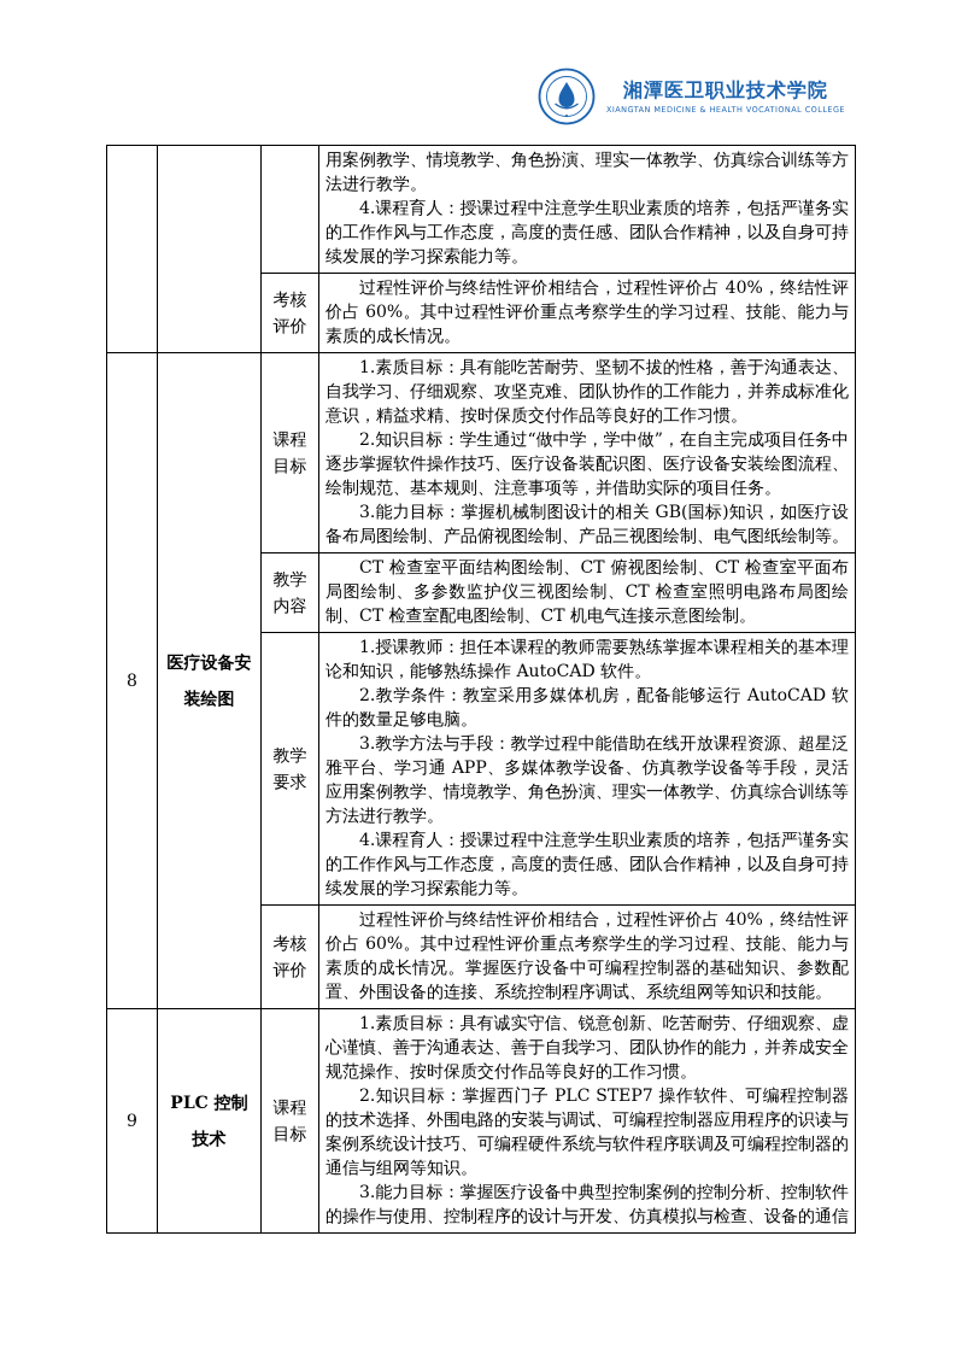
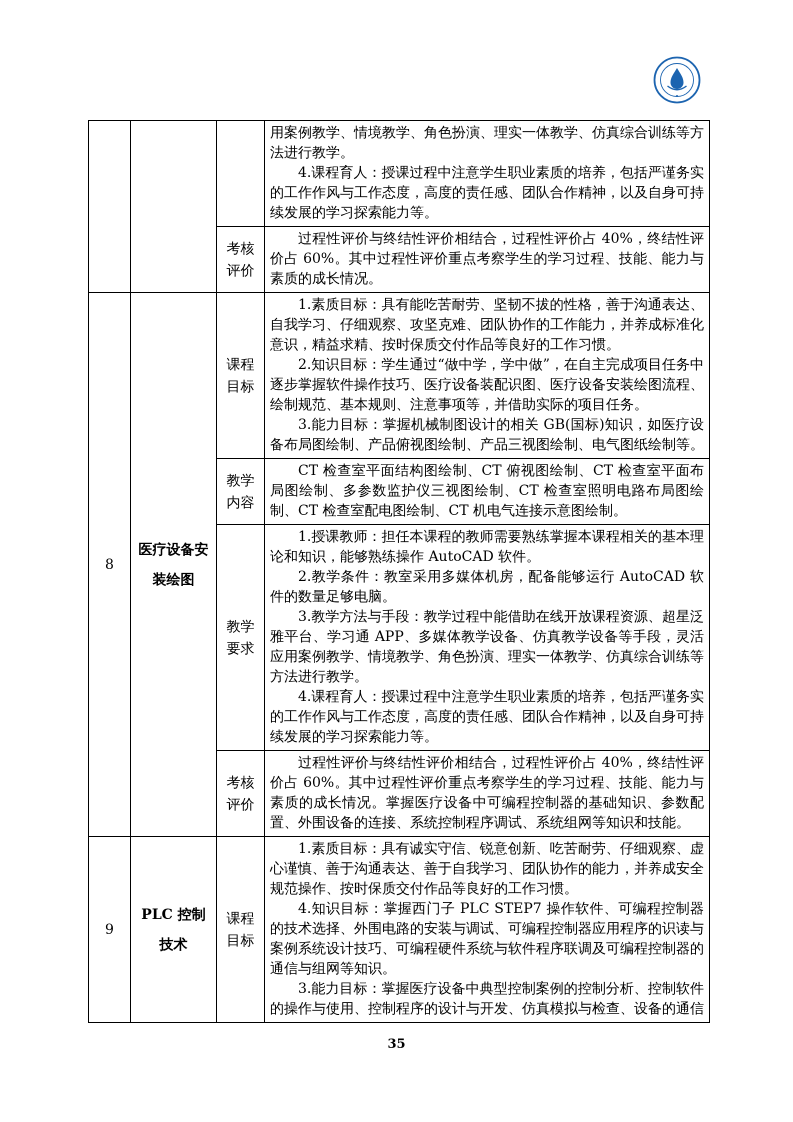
- 湘潭医卫职业技术学院
- XIANGTAN MEDICINE & HEALTH VOCATIONAL COLLEGE
  			用案例教学、情境教学、角色扮演、理实一体教学、仿真综合训练等方法进行教学。4.课程育人：授课过程中注意学生职业素质的培养，包括严谨务实的工作作风与工作态度，高度的责任感、团队合作精神，以及自身可持续发展的学习探索能力等。
  考核评价	过程性评价与终结性评价相结合，过程性评价占 40%，终结性评价占 60%。其中过程性评价重点考察学生的学习过程、技能、能力与素质的成长情况。
  8	医疗设备安装绘图	课程目标	1.素质目标：具有能吃苦耐劳、坚韧不拔的性格，善于沟通表达、自我学习、仔细观察、攻坚克难、团队协作的工作能力，并养成标准化意识，精益求精、按时保质交付作品等良好的工作习惯。2.知识目标：学生通过“做中学，学中做”，在自主完成项目任务中逐步掌握软件操作技巧、医疗设备装配识图、医疗设备安装绘图流程、绘制规范、基本规则、注意事项等，并借助实际的项目任务。3.能力目标：掌握机械制图设计的相关 GB(国标)知识，如医疗设备布局图绘制、产品俯视图绘制、产品三视图绘制、电气图纸绘制等。
  教学内容	CT 检查室平面结构图绘制、CT 俯视图绘制、CT 检查室平面布局图绘制、多参数监护仪三视图绘制、CT 检查室照明电路布局图绘制、CT 检查室配电图绘制、CT 机电气连接示意图绘制。
  教学要求	1.授课教师：担任本课程的教师需要熟练掌握本课程相关的基本理论和知识，能够熟练操作 AutoCAD 软件。2.教学条件：教室采用多媒体机房，配备能够运行 AutoCAD 软件的数量足够电脑。3.教学方法与手段：教学过程中能借助在线开放课程资源、超星泛雅平台、学习通 APP、多媒体教学设备、仿真教学设备等手段，灵活应用案例教学、情境教学、角色扮演、理实一体教学、仿真综合训练等方法进行教学。4.课程育人：授课过程中注意学生职业素质的培养，包括严谨务实的工作作风与工作态度，高度的责任感、团队合作精神，以及自身可持续发展的学习探索能力等。
  考核评价	过程性评价与终结性评价相结合，过程性评价占 40%，终结性评价占 60%。其中过程性评价重点考察学生的学习过程、技能、能力与素质的成长情况。掌握医疗设备中可编程控制器的基础知识、参数配置、外围设备的连接、系统控制程序调试、系统组网等知识和技能。
- 9	PLC 控制技术	课程目标	1.素质目标：具有诚实守信、锐意创新、吃苦耐劳、仔细观察、虚心谨慎、善于沟通表达、善于自我学习、团队协作的能力，并养成安全规范操作、按时保质交付作品等良好的工作习惯。2.知识目标：掌握西门子 PLC STEP7 操作软件、可编程控制器的技术选择、外围电路的安装与调试、可编程控制器应用程序的识读与案例系统设计技巧、可编程硬件系统与软件程序联调及可编程控制器的通信与组网等知识。3.能力目标：掌握医疗设备中典型控制案例的控制分析、控制软件的操作与使用、控制程序的设计与开发、仿真模拟与检查、设备的通信
+ 9	PLC 控制技术	课程目标	1.素质目标：具有诚实守信、锐意创新、吃苦耐劳、仔细观察、虚心谨慎、善于沟通表达、善于自我学习、团队协作的能力，并养成安全规范操作、按时保质交付作品等良好的工作习惯。4.知识目标：掌握西门子 PLC STEP7 操作软件、可编程控制器的技术选择、外围电路的安装与调试、可编程控制器应用程序的识读与案例系统设计技巧、可编程硬件系统与软件程序联调及可编程控制器的通信与组网等知识。3.能力目标：掌握医疗设备中典型控制案例的控制分析、控制软件的操作与使用、控制程序的设计与开发、仿真模拟与检查、设备的通信
+ 35
